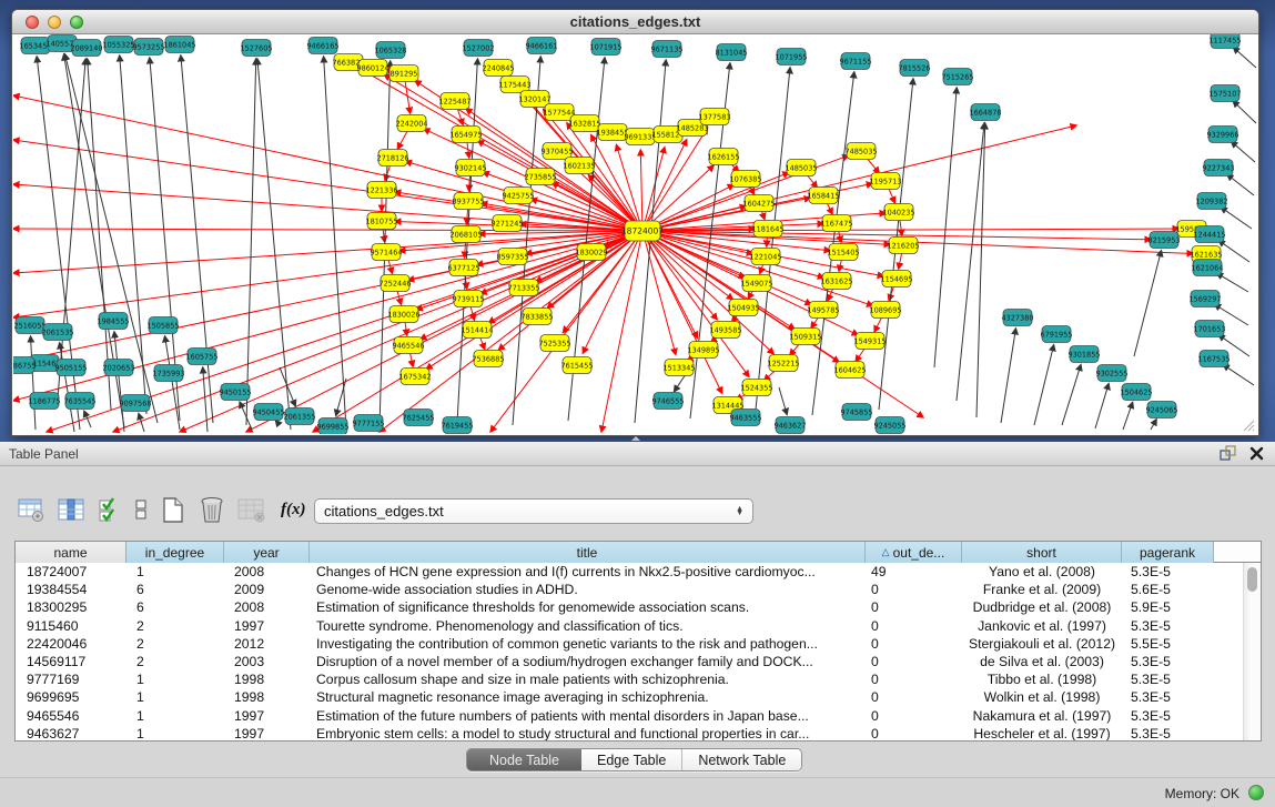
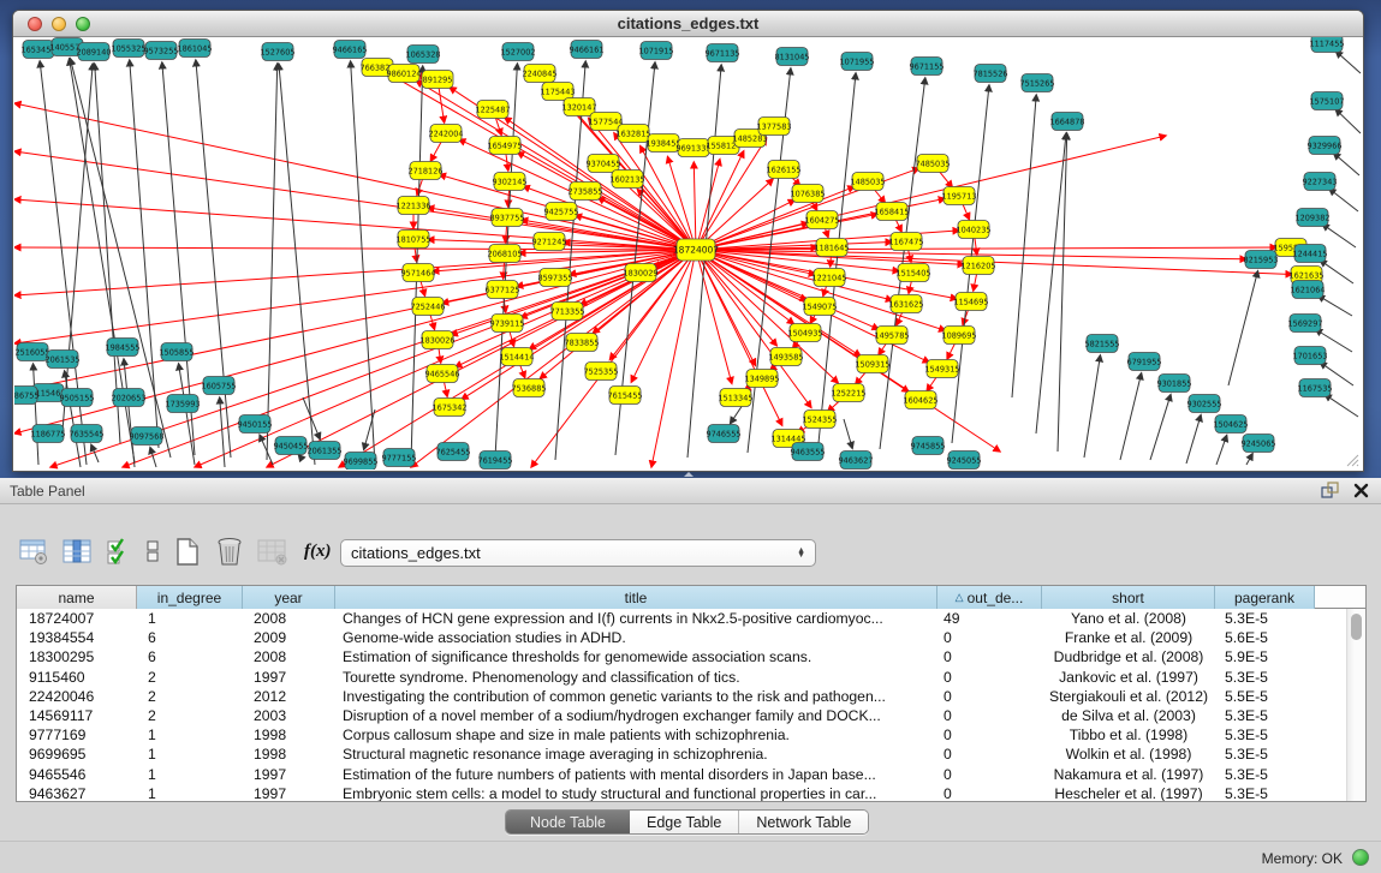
  citations_edges.txt
  766382
  9860124
  891295
  2242004
  2718126
  1221336
  1810755
  9571464
  7252446
  1830026
  9465546
  1675342
  1225487
  1654975
  9302145
  8937755
  2068105
  6377125
  9739115
  1514414
  7536885
  2240845
  1175443
  1320147
  1577544
  1632815
  193845
  969133
  155812
  1485283
  1377583
  9370455
  1602135
  2735855
  9425755
  9271245
  8597355
  7713355
  7833855
  7525355
  7615455
  1830029
  1626155
  1076385
  1604275
  1181645
  1221045
  1549075
  1504935
  1493585
  1349895
  1513345
  1485035
  1658415
  1167475
  1515405
  1631625
  1495785
  1509315
  1252215
  1524355
  1314445
  7485035
  1195713
  1040235
  1216205
  1154695
  1089695
  1549315
  1604625
  1621635
  165345
  140557
  2089140
  1055325
  9573255
  1861045
  1527605
  9466165
  1065328
  1527002
  9466161
  1071915
  9671135
  8131045
  1071955
  9671155
  7815526
  7515265
  251605
  2061535
  11546
  86755
  9505155
  1984555
  1505855
  2020653
  1735993
  7635545
  9097568
  1186775
  1605755
  9450155
  9450455
  2061355
  9699855
  9777155
  7625455
  7619455
  9746555
  9463555
  9463627
  9745855
  9245055
  1664878
- 4327380
+ 5821555
  6791955
  9301855
  9302555
  1504625
  9245065
  8215953
  1117455
  1575107
  9329966
  9227343
  1209382
  1244415
  1621064
  1569297
  1701653
  1167535
  18724007
  Table Panel
  f(x)
  citations_edges.txt
  name
  in_degree
  year
  title
  △
  out_de...
  short
  pagerank
  18724007
  1
  2008
  Changes of HCN gene expression and I(f) currents in Nkx2.5-positive cardiomyoc...
  49
  Yano et al. (2008)
  5.3E-5
  19384554
  6
  2009
  Genome-wide association studies in ADHD.
  0
  Franke et al. (2009)
  5.6E-5
  18300295
  6
  2008
  Estimation of significance thresholds for genomewide association scans.
  0
  Dudbridge et al. (2008)
  5.9E-5
  9115460
  2
  1997
  Tourette syndrome. Phenomenology and classification of tics.
  0
  Jankovic et al. (1997)
  5.3E-5
  22420046
  2
  2012
  Investigating the contribution of common genetic variants to the risk and pathogen...
  0
  Stergiakouli et al. (2012)
  5.5E-5
  14569117
  2
  2003
  Disruption of a novel member of a sodium/hydrogen exchanger family and DOCK...
  0
  de Silva et al. (2003)
  5.3E-5
  9777169
  1
  1998
  Corpus callosum shape and size in male patients with schizophrenia.
  0
  Tibbo et al. (1998)
  5.3E-5
  9699695
  1
  1998
  Structural magnetic resonance image averaging in schizophrenia.
  0
  Wolkin et al. (1998)
  5.3E-5
  9465546
  1
  1997
  Estimation of the future numbers of patients with mental disorders in Japan base...
  0
  Nakamura et al. (1997)
  5.3E-5
  9463627
  1
  1997
  Embryonic stem cells: a model to study structural and functional properties in car...
  0
  Hescheler et al. (1997)
  5.3E-5
  Node Table
  Edge Table
  Network Table
  Memory: OK
